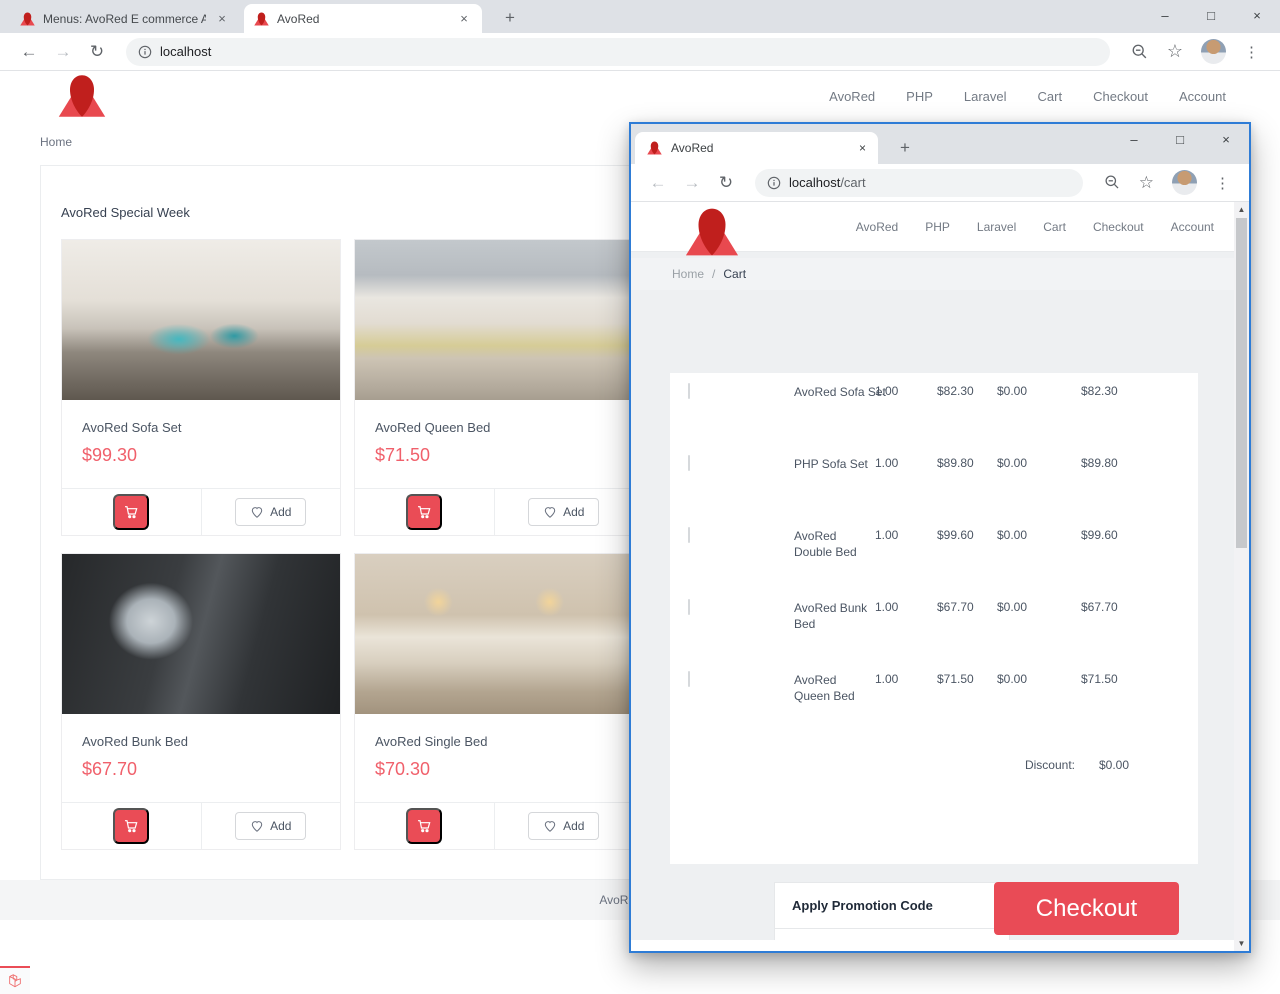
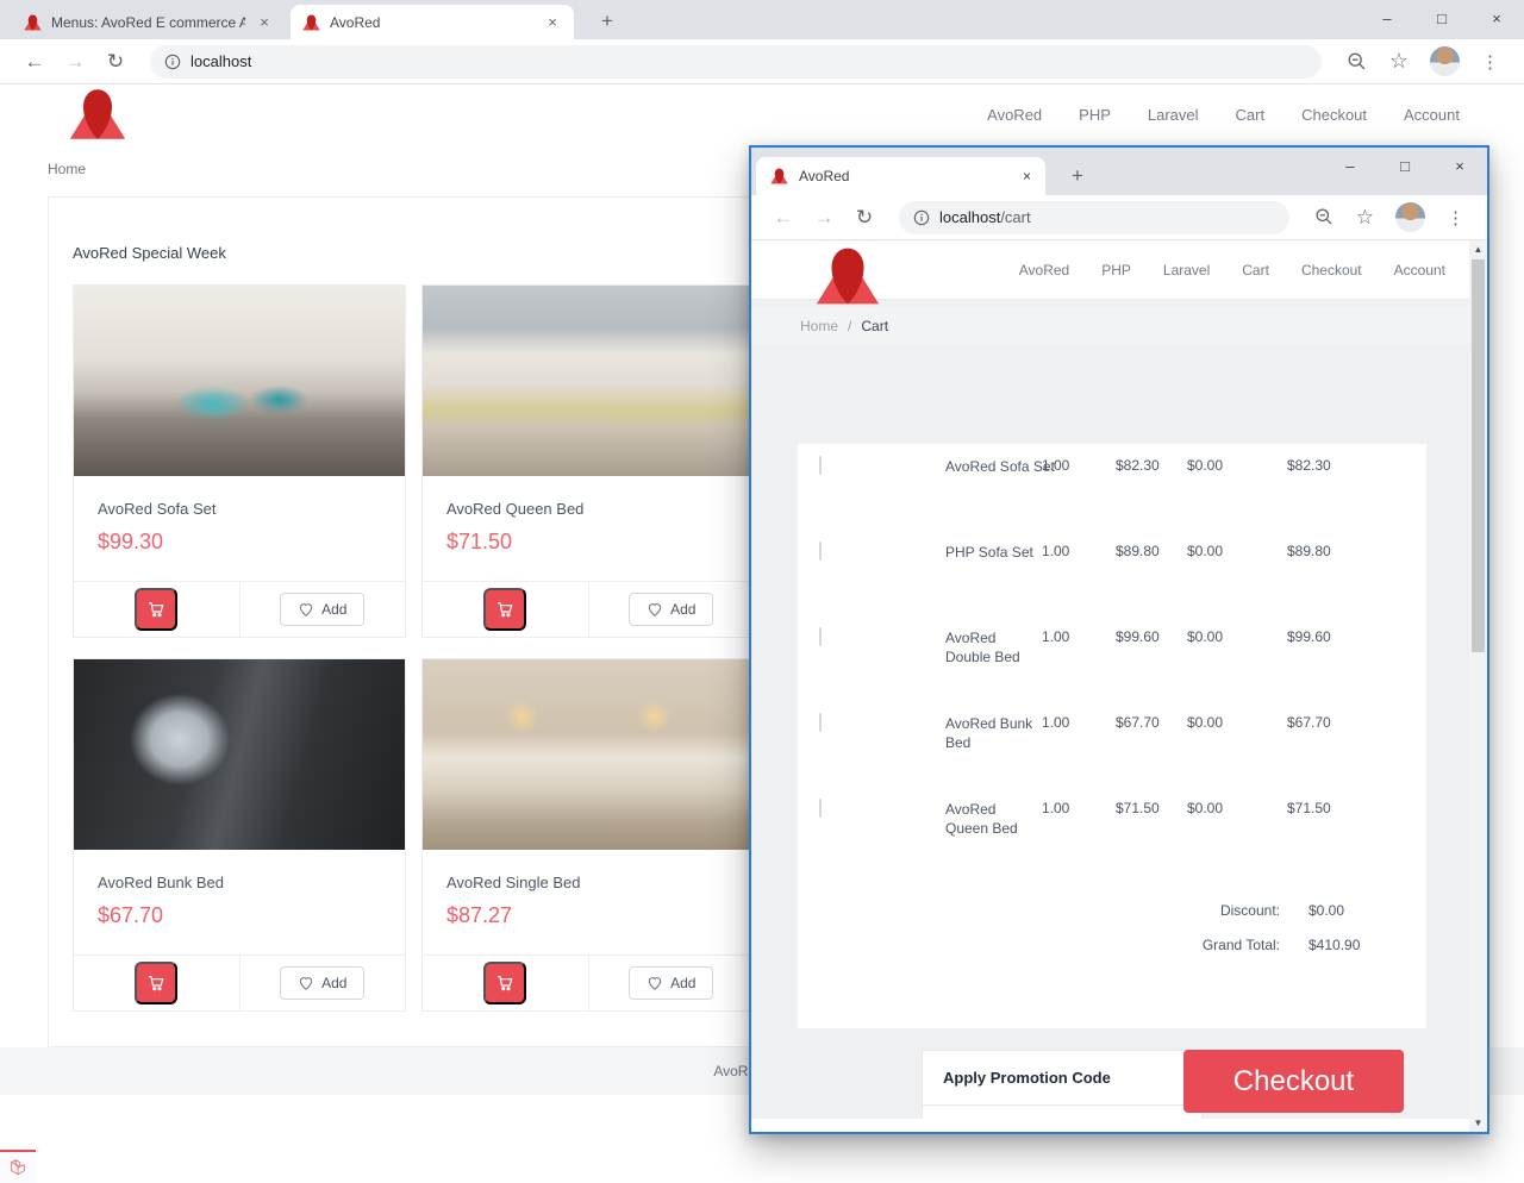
  Menus: AvoRed E commerce A
  ×
  AvoRed
  ×
  +
  –
  □
  ×
  ←
  →
  ↻
  localhost
  ☆
  ⋮
  AvoRed
  PHP
  Laravel
  Cart
  Checkout
  Account
  Home
  AvoRed Special Week
  AvoRed Sofa Set
  $99.30
  Add
  AvoRed Queen Bed
  $71.50
  Add
  AvoRed Bunk Bed
  $67.70
  Add
  AvoRed Single Bed
- $70.30
+ $87.27
  Add
  AvoRed
  ×
  +
  –
  □
  ×
  ←
  →
  ↻
  localhost/cart
  ☆
  ⋮
  AvoRed
  PHP
  Laravel
  Cart
  Checkout
  Account
  Home
  /
  Cart
  AvoRed Sofa S
  1.00
  $82.30
  $0.00
  $82.30
  PHP Sofa Set
  1.00
  $89.80
  $0.00
  $89.80
  AvoRed Double Bed
  1.00
  $99.60
  $0.00
  $99.60
  AvoRed Bunk Bed
  1.00
  $67.70
  $0.00
  $67.70
  AvoRed Queen Bed
  1.00
  $71.50
  $0.00
  $71.50
  Discount:
  $0.00
+ Grand Total:
+ $410.90
  Apply Promotion Code
  Checkout
  ▲
  ▼
